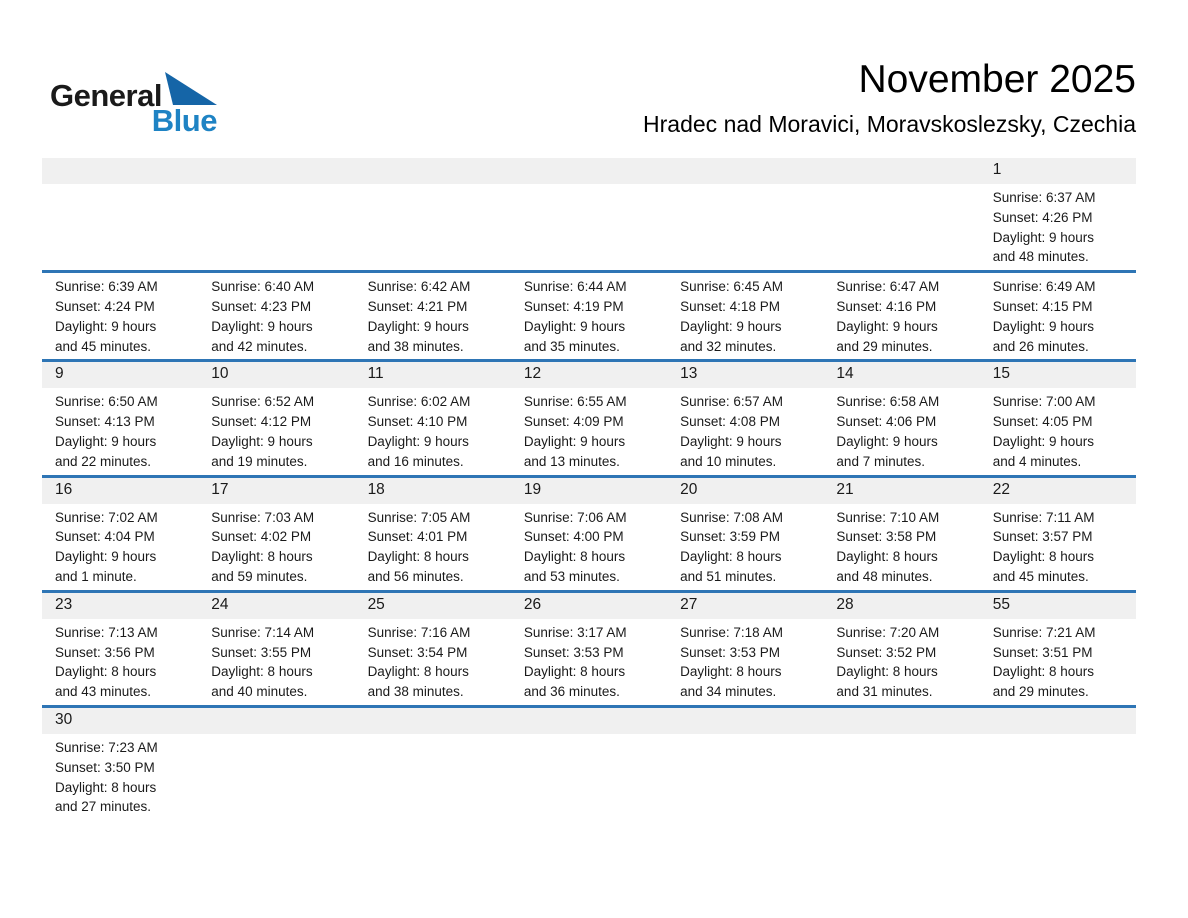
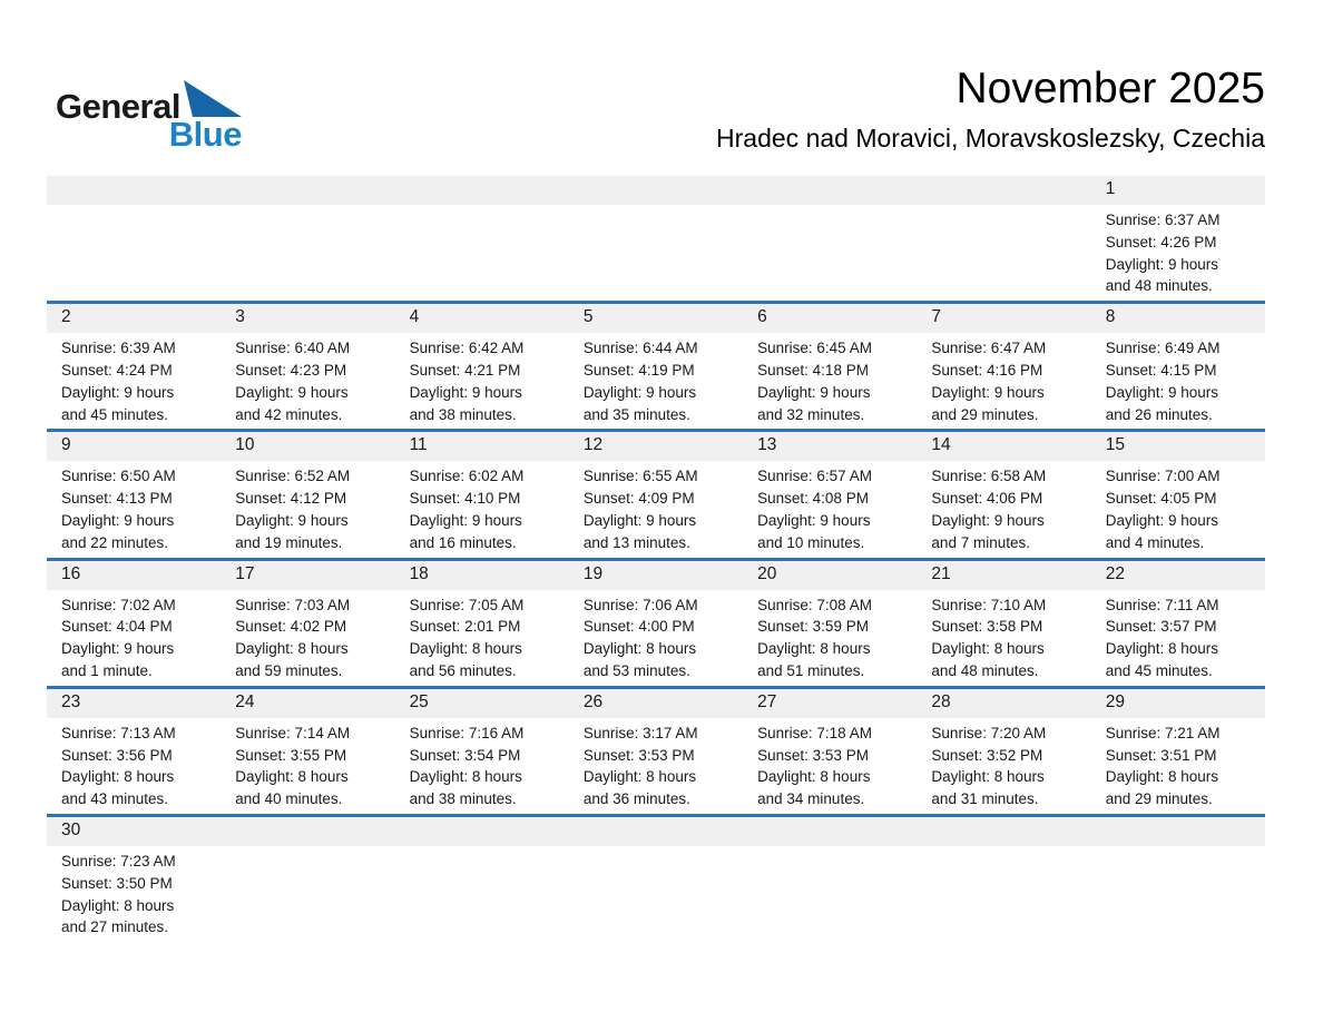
  General
  Blue
  November 2025
  Hradec nad Moravici, Moravskoslezsky, Czechia
  1
  Sunrise: 6:37 AM
  Sunset: 4:26 PM
  Daylight: 9 hours
  and 48 minutes.
+ 2
+ 3
+ 4
+ 5
+ 6
+ 7
+ 8
  Sunrise: 6:39 AM
  Sunset: 4:24 PM
  Daylight: 9 hours
  and 45 minutes.
  Sunrise: 6:40 AM
  Sunset: 4:23 PM
  Daylight: 9 hours
  and 42 minutes.
  Sunrise: 6:42 AM
  Sunset: 4:21 PM
  Daylight: 9 hours
  and 38 minutes.
  Sunrise: 6:44 AM
  Sunset: 4:19 PM
  Daylight: 9 hours
  and 35 minutes.
  Sunrise: 6:45 AM
  Sunset: 4:18 PM
  Daylight: 9 hours
  and 32 minutes.
  Sunrise: 6:47 AM
  Sunset: 4:16 PM
  Daylight: 9 hours
  and 29 minutes.
  Sunrise: 6:49 AM
  Sunset: 4:15 PM
  Daylight: 9 hours
  and 26 minutes.
  9
  10
  11
  12
  13
  14
  15
  Sunrise: 6:50 AM
  Sunset: 4:13 PM
  Daylight: 9 hours
  and 22 minutes.
  Sunrise: 6:52 AM
  Sunset: 4:12 PM
  Daylight: 9 hours
  and 19 minutes.
  Sunrise: 6:02 AM
  Sunset: 4:10 PM
  Daylight: 9 hours
  and 16 minutes.
  Sunrise: 6:55 AM
  Sunset: 4:09 PM
  Daylight: 9 hours
  and 13 minutes.
  Sunrise: 6:57 AM
  Sunset: 4:08 PM
  Daylight: 9 hours
  and 10 minutes.
  Sunrise: 6:58 AM
  Sunset: 4:06 PM
  Daylight: 9 hours
  and 7 minutes.
  Sunrise: 7:00 AM
  Sunset: 4:05 PM
  Daylight: 9 hours
  and 4 minutes.
  16
  17
  18
  19
  20
  21
  22
  Sunrise: 7:02 AM
  Sunset: 4:04 PM
  Daylight: 9 hours
  and 1 minute.
  Sunrise: 7:03 AM
  Sunset: 4:02 PM
  Daylight: 8 hours
  and 59 minutes.
  Sunrise: 7:05 AM
- Sunset: 4:01 PM
+ Sunset: 2:01 PM
  Daylight: 8 hours
  and 56 minutes.
  Sunrise: 7:06 AM
  Sunset: 4:00 PM
  Daylight: 8 hours
  and 53 minutes.
  Sunrise: 7:08 AM
  Sunset: 3:59 PM
  Daylight: 8 hours
  and 51 minutes.
  Sunrise: 7:10 AM
  Sunset: 3:58 PM
  Daylight: 8 hours
  and 48 minutes.
  Sunrise: 7:11 AM
  Sunset: 3:57 PM
  Daylight: 8 hours
  and 45 minutes.
  23
  24
  25
  26
  27
  28
- 55
+ 29
  Sunrise: 7:13 AM
  Sunset: 3:56 PM
  Daylight: 8 hours
  and 43 minutes.
  Sunrise: 7:14 AM
  Sunset: 3:55 PM
  Daylight: 8 hours
  and 40 minutes.
  Sunrise: 7:16 AM
  Sunset: 3:54 PM
  Daylight: 8 hours
  and 38 minutes.
  Sunrise: 3:17 AM
  Sunset: 3:53 PM
  Daylight: 8 hours
  and 36 minutes.
  Sunrise: 7:18 AM
  Sunset: 3:53 PM
  Daylight: 8 hours
  and 34 minutes.
  Sunrise: 7:20 AM
  Sunset: 3:52 PM
  Daylight: 8 hours
  and 31 minutes.
  Sunrise: 7:21 AM
  Sunset: 3:51 PM
  Daylight: 8 hours
  and 29 minutes.
  30
  Sunrise: 7:23 AM
  Sunset: 3:50 PM
  Daylight: 8 hours
  and 27 minutes.
